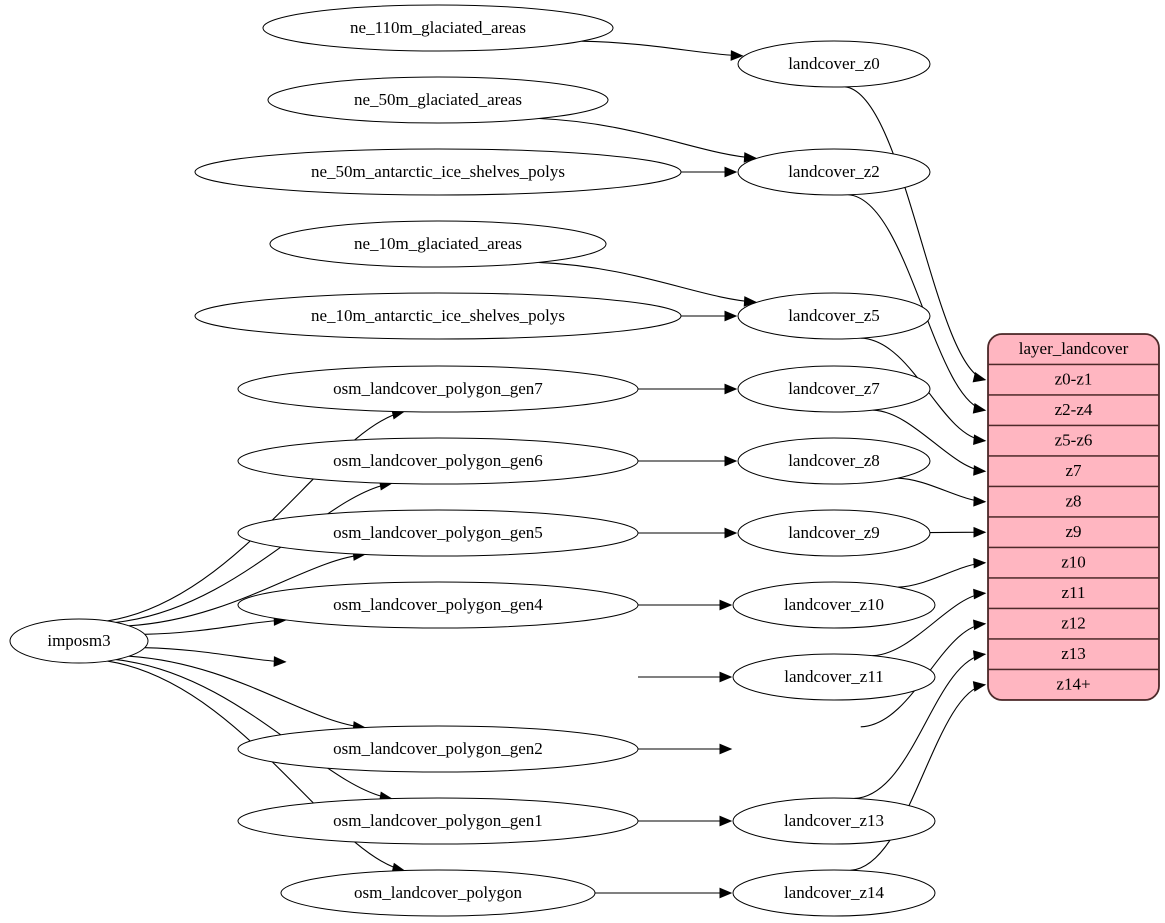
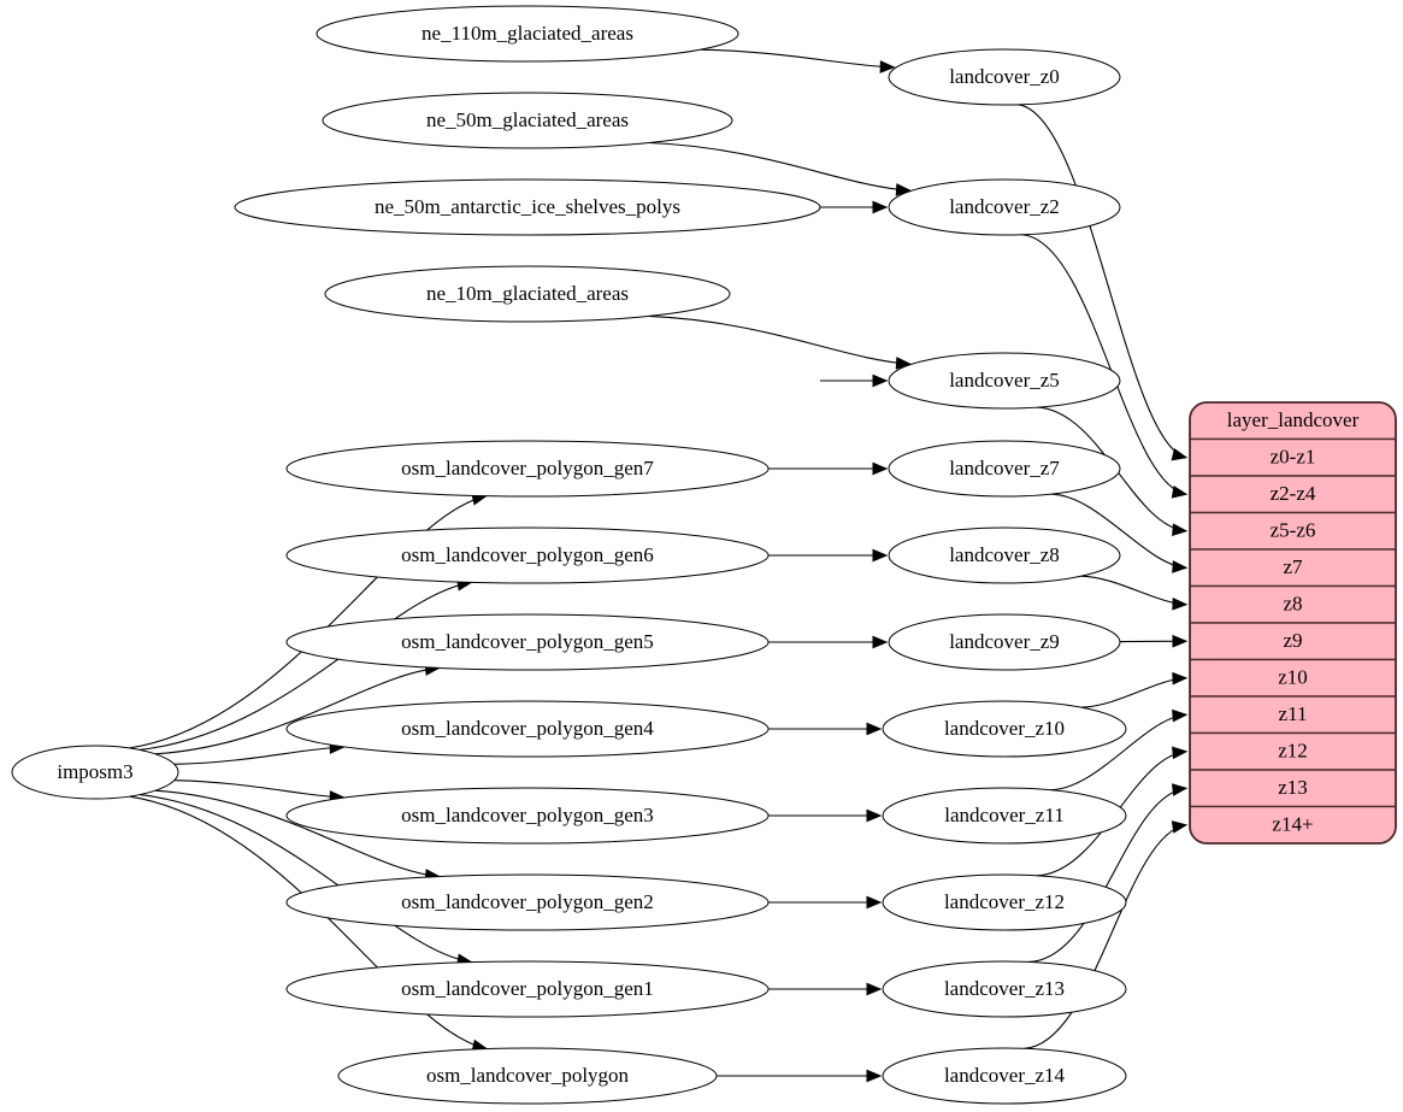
  layer_landcover
  z0-z1
  z2-z4
  z5-z6
  z7
  z8
  z9
  z10
  z11
  z12
  z13
  z14+
  imposm3
  ne_110m_glaciated_areas
  ne_50m_glaciated_areas
  ne_50m_antarctic_ice_shelves_polys
  ne_10m_glaciated_areas
- ne_10m_antarctic_ice_shelves_polys
  osm_landcover_polygon_gen7
  osm_landcover_polygon_gen6
  osm_landcover_polygon_gen5
  osm_landcover_polygon_gen4
+ osm_landcover_polygon_gen3
  osm_landcover_polygon_gen2
  osm_landcover_polygon_gen1
  osm_landcover_polygon
  landcover_z0
  landcover_z2
  landcover_z5
  landcover_z7
  landcover_z8
  landcover_z9
  landcover_z10
  landcover_z11
+ landcover_z12
  landcover_z13
  landcover_z14
